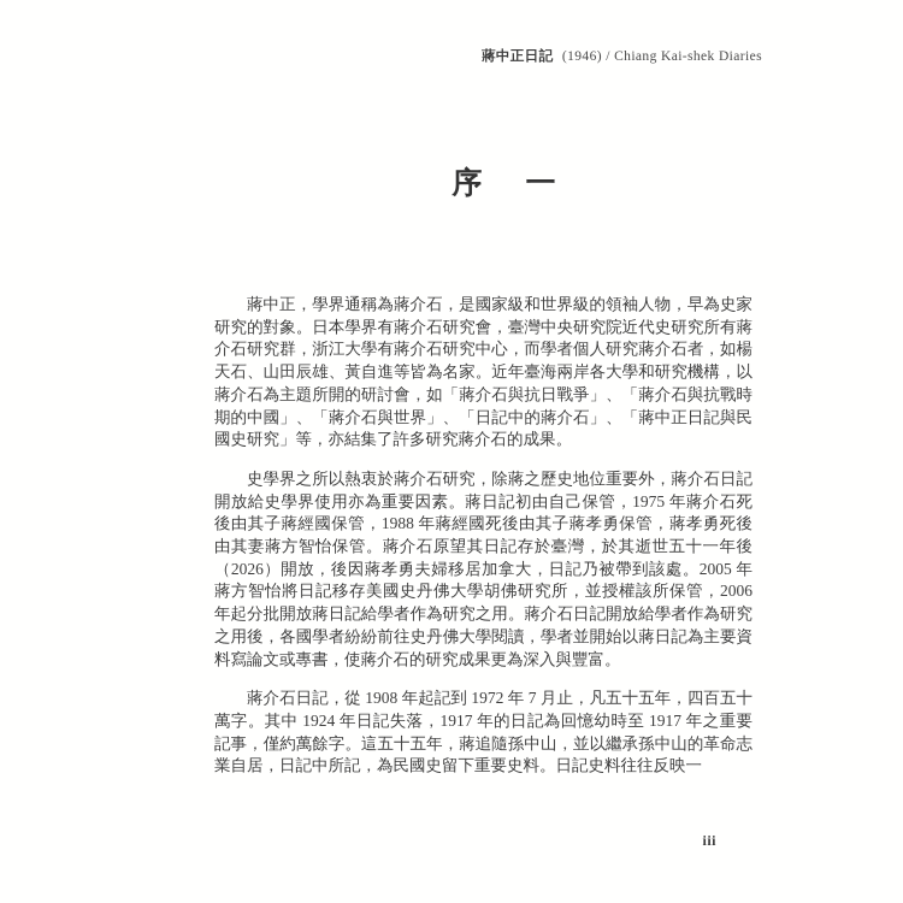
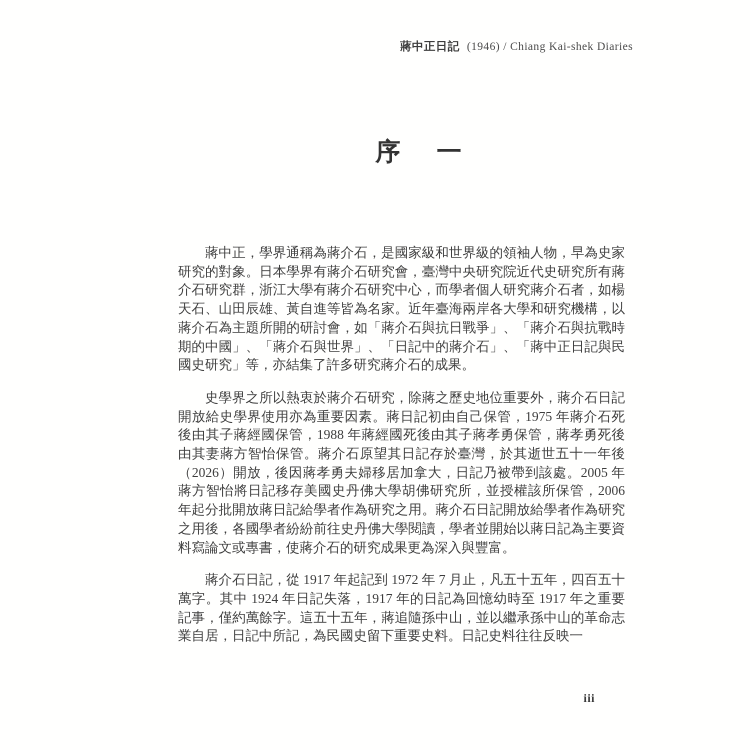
  蔣中正日記 (1946) / Chiang Kai-shek Diaries
  序 一
  蔣中正，學界通稱為蔣介石，是國家級和世界級的領袖人物，早為史家研究的對象。日本學界有蔣介石研究會，臺灣中央研究院近代史研究所有蔣介石研究群，浙江大學有蔣介石研究中心，而學者個人研究蔣介石者，如楊天石、山田辰雄、黃自進等皆為名家。近年臺海兩岸各大學和研究機構，以蔣介石為主題所開的研討會，如「蔣介石與抗日戰爭」、「蔣介石與抗戰時期的中國」、「蔣介石與世界」、「日記中的蔣介石」、「蔣中正日記與民國史研究」等，亦結集了許多研究蔣介石的成果。
  史學界之所以熱衷於蔣介石研究，除蔣之歷史地位重要外，蔣介石日記開放給史學界使用亦為重要因素。蔣日記初由自己保管，1975 年蔣介石死後由其子蔣經國保管，1988 年蔣經國死後由其子蔣孝勇保管，蔣孝勇死後由其妻蔣方智怡保管。蔣介石原望其日記存於臺灣，於其逝世五十一年後（2026）開放，後因蔣孝勇夫婦移居加拿大，日記乃被帶到該處。2005 年蔣方智怡將日記移存美國史丹佛大學胡佛研究所，並授權該所保管，2006 年起分批開放蔣日記給學者作為研究之用。蔣介石日記開放給學者作為研究之用後，各國學者紛紛前往史丹佛大學閱讀，學者並開始以蔣日記為主要資料寫論文或專書，使蔣介石的研究成果更為深入與豐富。
- 蔣介石日記，從 1908 年起記到 1972 年 7 月止，凡五十五年，四百五十萬字。其中 1924 年日記失落，1917 年的日記為回憶幼時至 1917 年之重要記事，僅約萬餘字。這五十五年，蔣追隨孫中山，並以繼承孫中山的革命志業自居，日記中所記，為民國史留下重要史料。日記史料往往反映一
+ 蔣介石日記，從 1917 年起記到 1972 年 7 月止，凡五十五年，四百五十萬字。其中 1924 年日記失落，1917 年的日記為回憶幼時至 1917 年之重要記事，僅約萬餘字。這五十五年，蔣追隨孫中山，並以繼承孫中山的革命志業自居，日記中所記，為民國史留下重要史料。日記史料往往反映一
  iii
